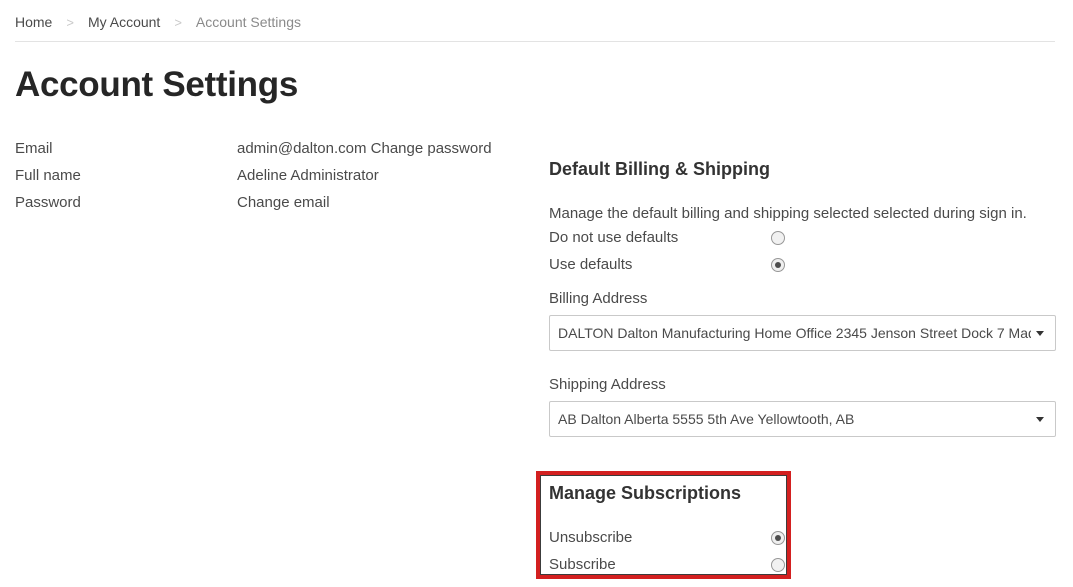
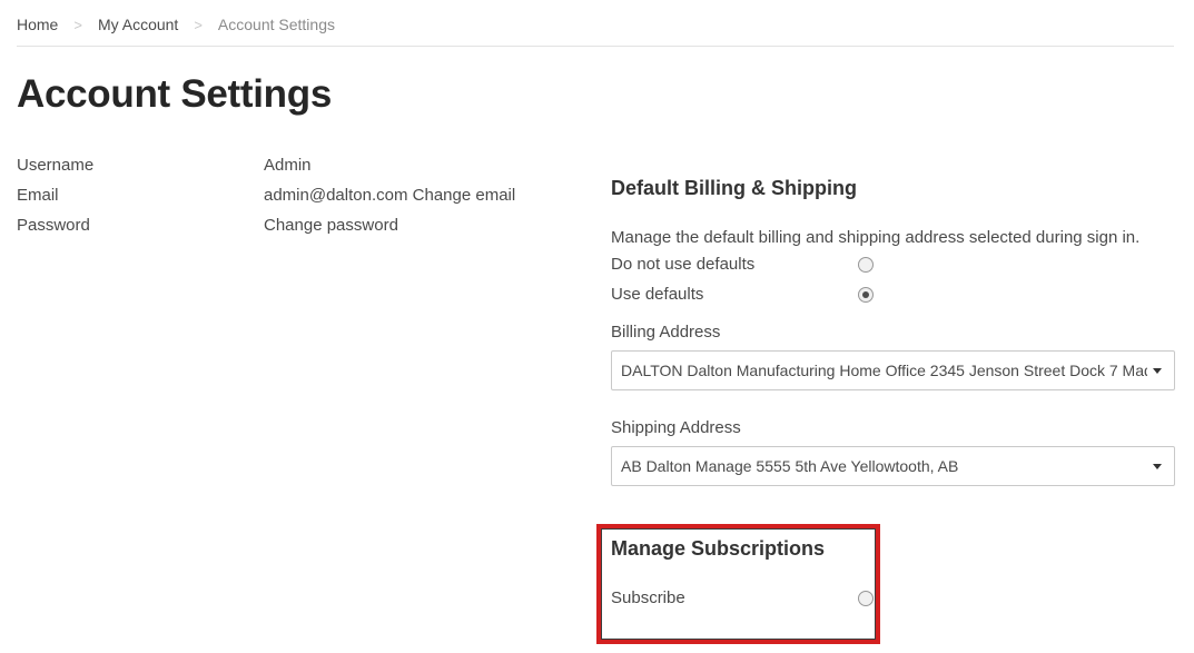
  Home
  >
  My Account
  >
  Account Settings
  Account Settings
+ Username
+ Admin
  Email
- admin@dalton.com Change password
+ admin@dalton.com Change email
- Full name
- Adeline Administrator
  Password
- Change email
+ Change password
  Default Billing & Shipping
- Manage the default billing and shipping selected selected during sign in.
+ Manage the default billing and shipping address selected during sign in.
  Do not use defaults
  Use defaults
  Billing Address
  DALTON Dalton Manufacturing Home Office 2345 Jenson Street Dock 7 Ma
  Shipping Address
- AB Dalton Alberta 5555 5th Ave Yellowtooth, AB
+ AB Dalton Manage 5555 5th Ave Yellowtooth, AB
  Manage Subscriptions
- Unsubscribe
  Subscribe
